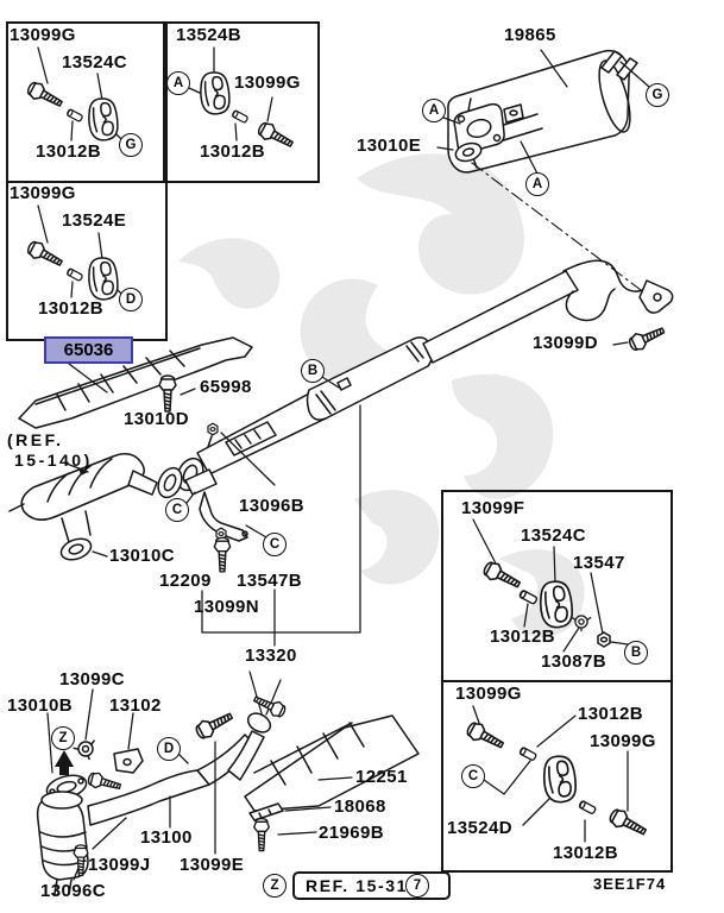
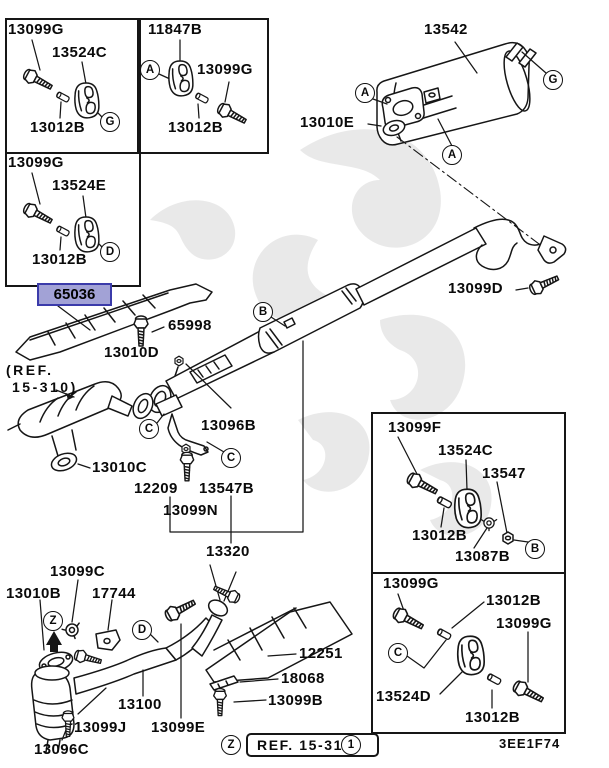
  65036
  13099G
  13524C
  13012B
- 13524B
+ 11847B
  13099G
  13012B
  13099G
  13524E
  13012B
- 19865
+ 13542
  13010E
  13099D
  65998
  13010D
  (REF.
- 15-140)
+ 15-310)
  13096B
  13010C
  12209
  13547B
  13099N
  13320
  13099F
  13524C
  13547
  13012B
  13087B
  13099G
  13012B
  13099G
  13524D
  13012B
  13099C
  13010B
- 13102
+ 17744
  13100
  13099J
  13099E
  13096C
  12251
  18068
- 21969B
+ 13099B
  G
  A
  D
  A
  A
  G
  B
  C
  C
  B
  C
  Z
  D
  Z
  REF. 15-31
- 7
+ 1
  3EE1F74
